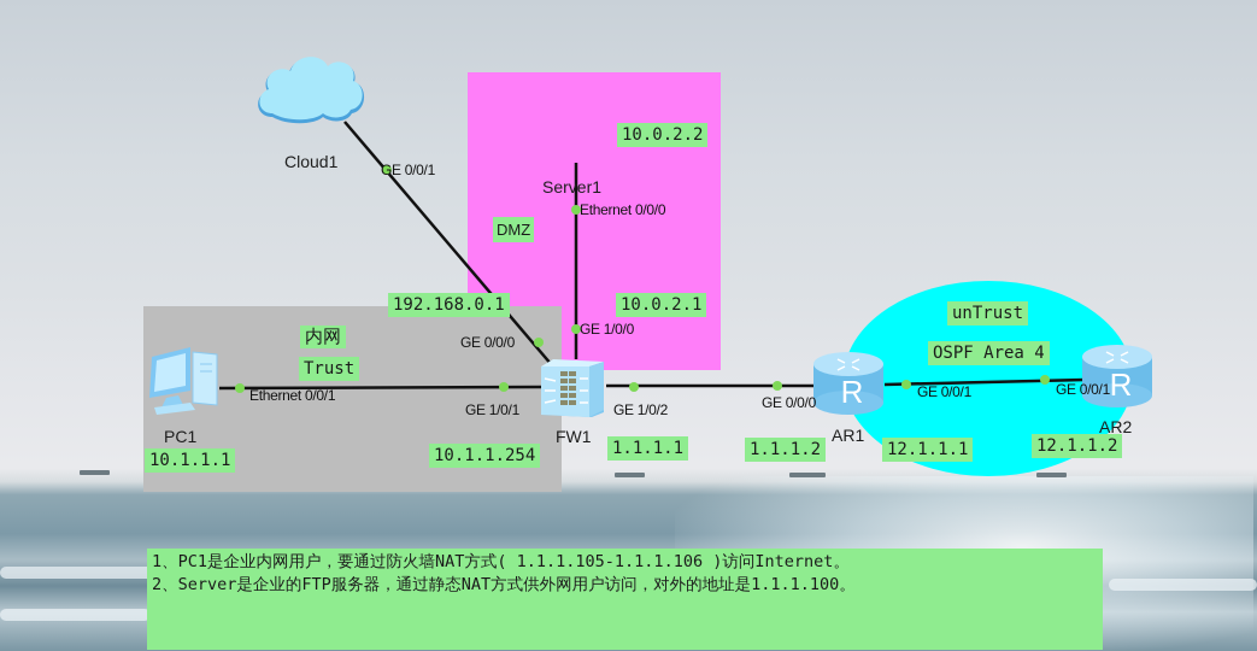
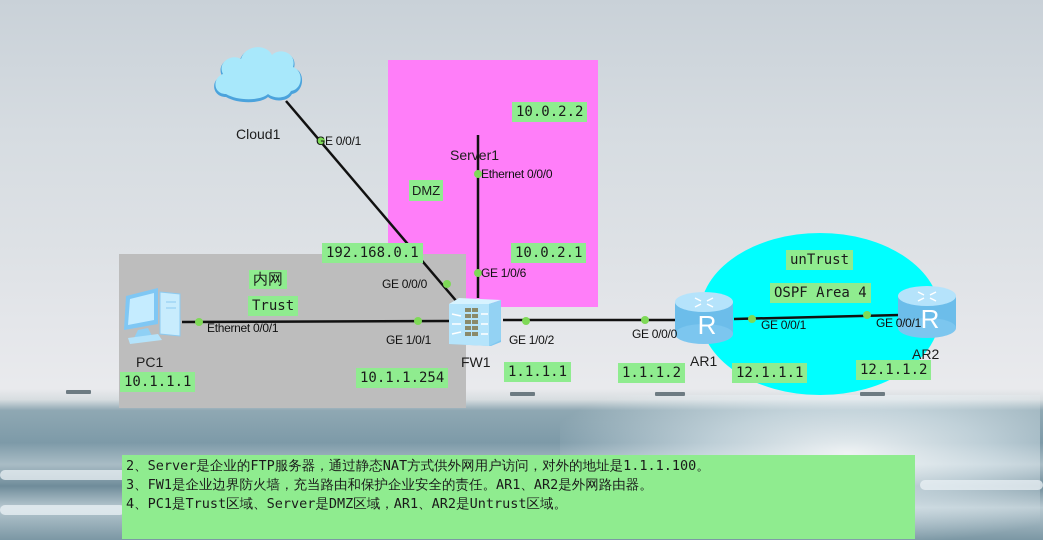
  Cloud1
  GE 0/0/1
  10.0.2.2
  Server1
  Ethernet 0/0/0
  DMZ
  192.168.0.1
  10.0.2.1
  GE 0/0/0
- GE 1/0/0
+ GE 1/0/6
  内网
  Trust
  PC1
  10.1.1.1
  Ethernet 0/0/1
  FW1
  GE 1/0/1
  GE 1/0/2
  10.1.1.254
  1.1.1.1
  unTrust
  OSPF Area 4
  R
  GE 0/0/0
  GE 0/0/1
  AR1
  1.1.1.2
  12.1.1.1
  R
  GE 0/0/1
  AR2
  12.1.1.2
- 1、PC1是企业内网用户，要通过防火墙NAT方式( 1.1.1.105-1.1.1.106 )访问Internet。
  2、Server是企业的FTP服务器，通过静态NAT方式供外网用户访问，对外的地址是1.1.1.100。
+ 3、FW1是企业边界防火墙，充当路由和保护企业安全的责任。AR1、AR2是外网路由器。
+ 4、PC1是Trust区域、Server是DMZ区域，AR1、AR2是Untrust区域。
